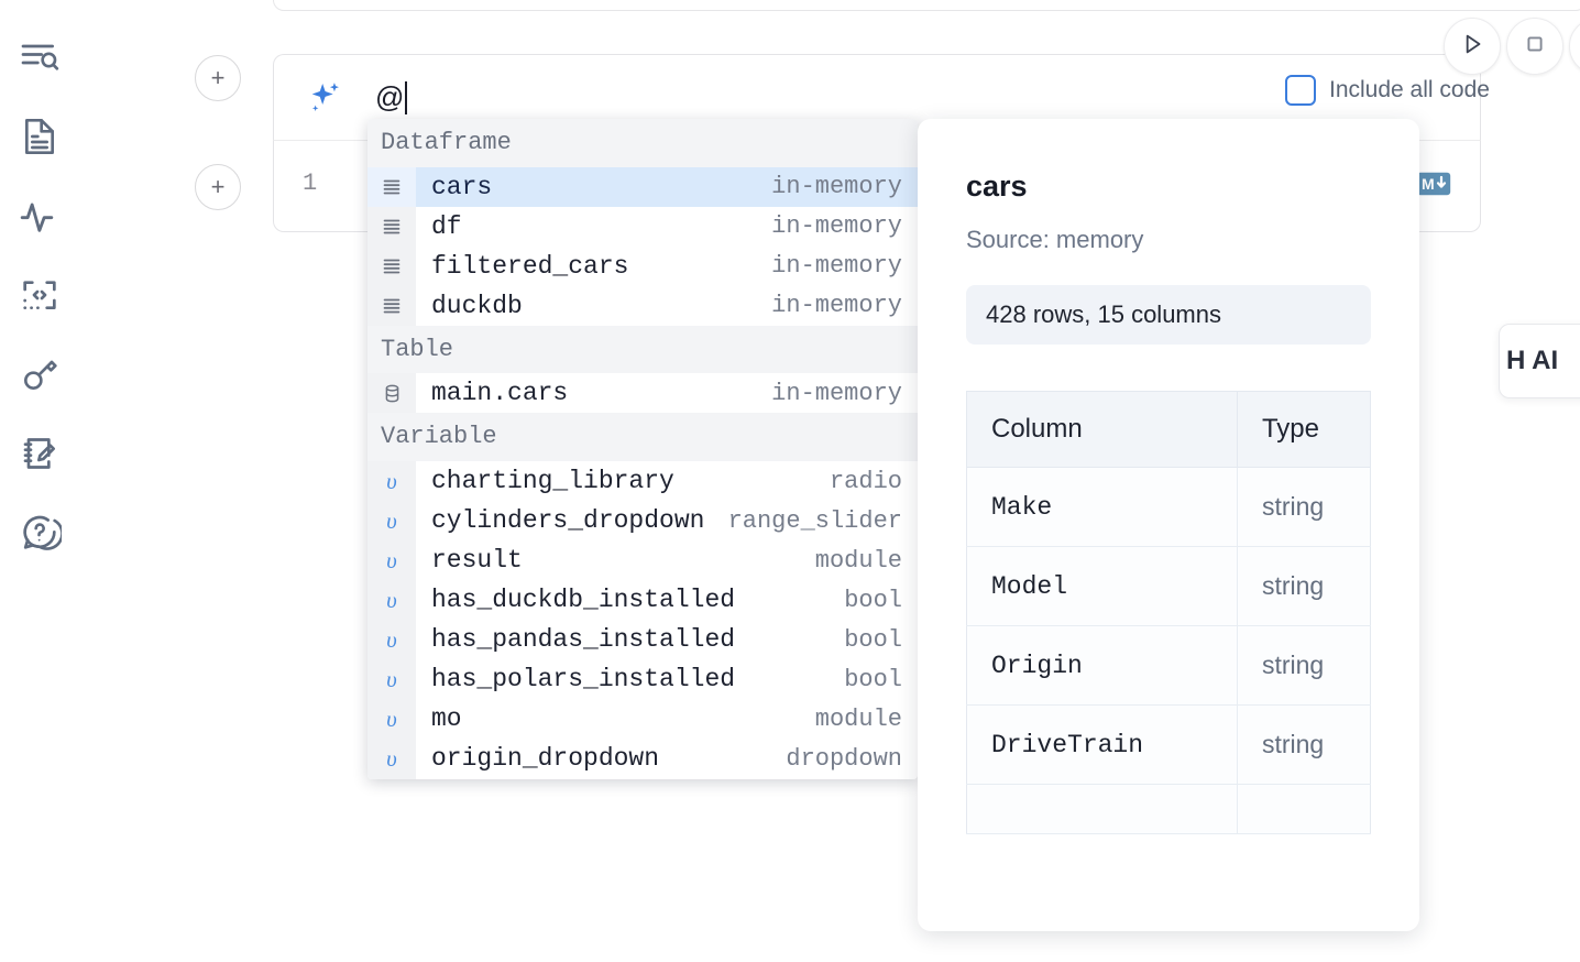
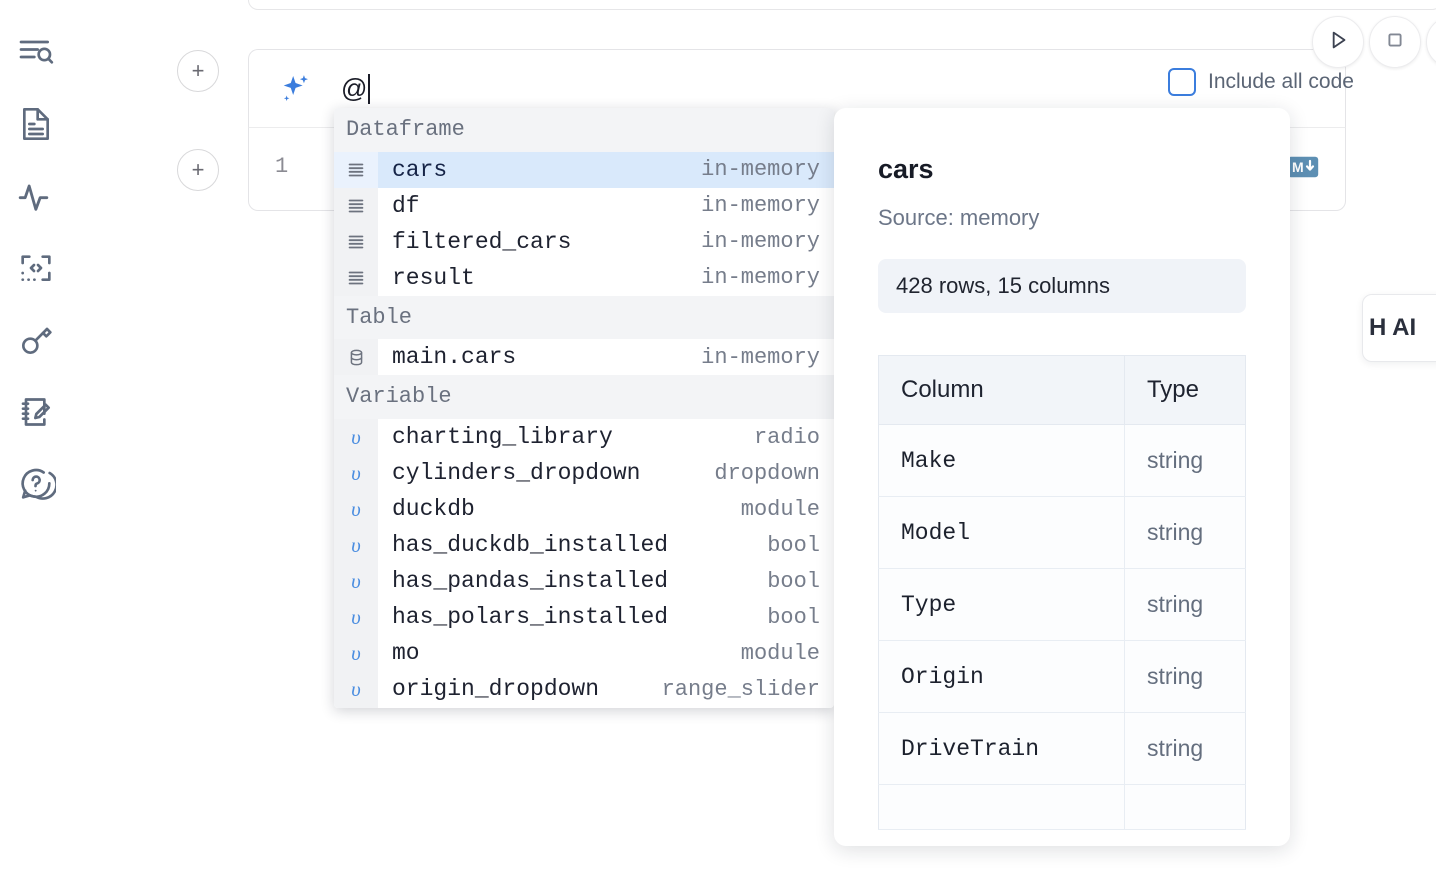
  +
  +
  @
  Include all code
  1
  M
  H AI
  Dataframe
  cars
  in-memory
  df
  in-memory
  filtered_cars
  in-memory
- duckdb
+ result
  in-memory
  Table
  main.cars
  in-memory
  Variable
  υ
  charting_library
  radio
  υ
  cylinders_dropdown
- range_slider
+ dropdown
  υ
- result
+ duckdb
  module
  υ
  has_duckdb_installed
  bool
  υ
  has_pandas_installed
  bool
  υ
  has_polars_installed
  bool
  υ
  mo
  module
  υ
  origin_dropdown
- dropdown
+ range_slider
  cars
  Source: memory
  428 rows, 15 columns
  Column	Type
  Make	string
  Model	string
+ Type	string
  Origin	string
  DriveTrain	string
